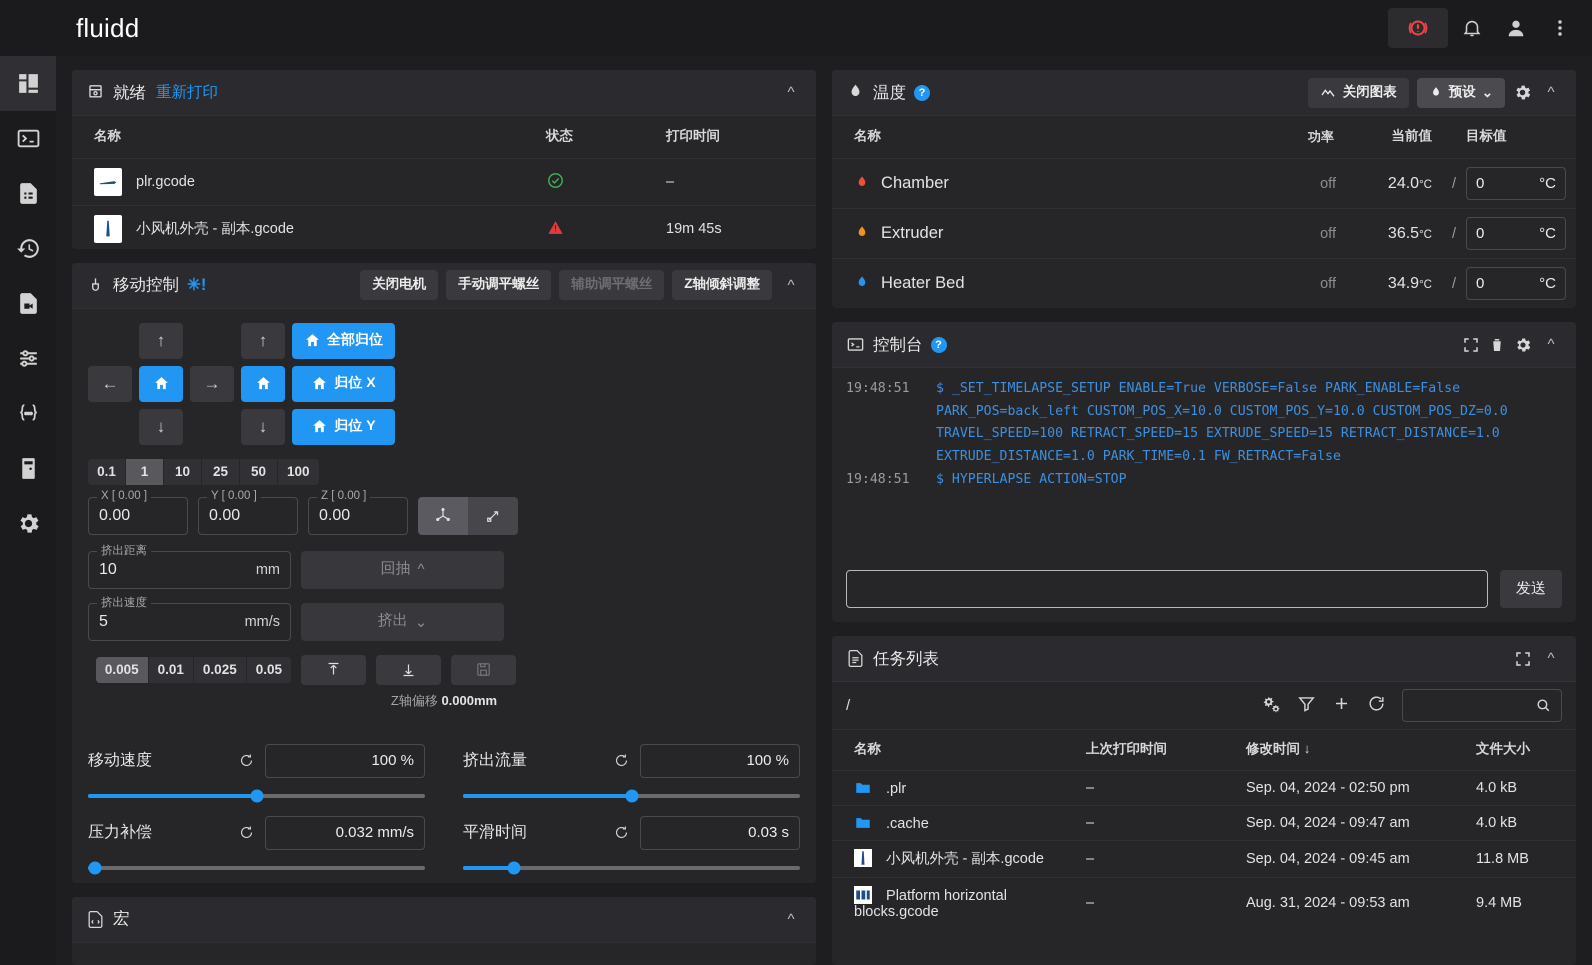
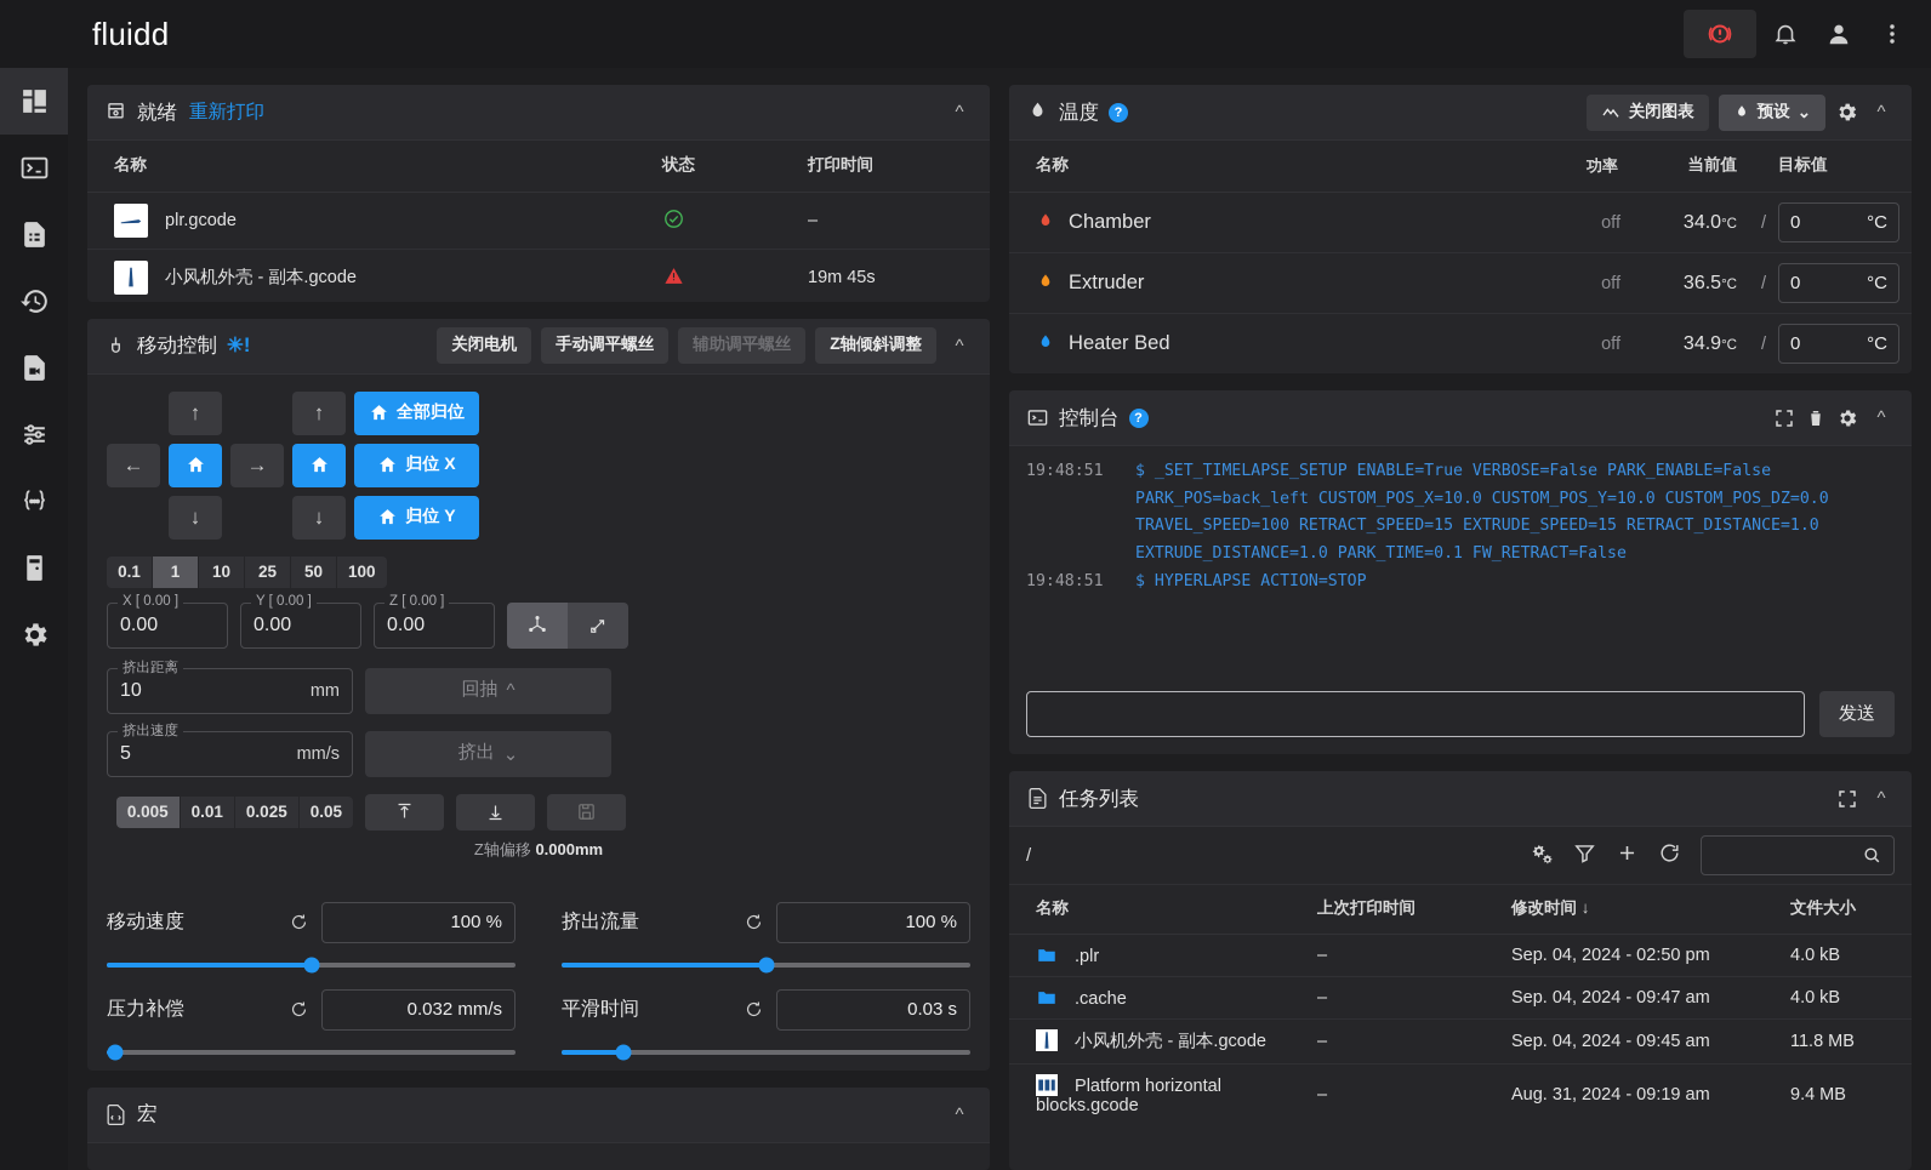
  fluidd
  就绪
  重新打印
  ^
  名称	状态	打印时间
  plr.gcode		–
  小风机外壳 - 副本.gcode		19m 45s
  移动控制
  ✳!
  关闭电机
  手动调平螺丝
  辅助调平螺丝
  Z轴倾斜调整
  ^
  ↑
  ←
  →
  ↓
  ↑
  ↓
  全部归位
  归位 X
  归位 Y
  0.1
  1
  10
  25
  50
  100
  X [ 0.00 ]
  0.00
  Y [ 0.00 ]
  0.00
  Z [ 0.00 ]
  0.00
  挤出距离
  10
  mm
  挤出速度
  5
  mm/s
  回抽
  ^
  挤出
  ⌄
  0.005
  0.01
  0.025
  0.05
  Z轴偏移 0.000mm
  移动速度
  100 %
  挤出流量
  100 %
  压力补偿
  0.032 mm/s
  平滑时间
  0.03 s
  宏
  ^
  温度
  ?
  关闭图表
  预设
  ⌄
  ^
  名称	功率	当前值	目标值
- Chamber	off	24.0°C	/ 0 °C
+ Chamber	off	34.0°C	/ 0 °C
  Extruder	off	36.5°C	/ 0 °C
  Heater Bed	off	34.9°C	/ 0 °C
  控制台
  ?
  ^
  19:48:51
  $ _SET_TIMELAPSE_SETUP ENABLE=True VERBOSE=False PARK_ENABLE=False
  PARK_POS=back_left CUSTOM_POS_X=10.0 CUSTOM_POS_Y=10.0 CUSTOM_POS_DZ=0.0
  TRAVEL_SPEED=100 RETRACT_SPEED=15 EXTRUDE_SPEED=15 RETRACT_DISTANCE=1.0
  EXTRUDE_DISTANCE=1.0 PARK_TIME=0.1 FW_RETRACT=False
  19:48:51
  $ HYPERLAPSE ACTION=STOP
  发送
  任务列表
  ^
  /
  名称	上次打印时间	修改时间 ↓	文件大小
  .plr	–	Sep. 04, 2024 - 02:50 pm	4.0 kB
  .cache	–	Sep. 04, 2024 - 09:47 am	4.0 kB
  小风机外壳 - 副本.gcode	–	Sep. 04, 2024 - 09:45 am	11.8 MB
- Platform horizontal blocks.gcode	–	Aug. 31, 2024 - 09:53 am	9.4 MB
+ Platform horizontal blocks.gcode	–	Aug. 31, 2024 - 09:19 am	9.4 MB
